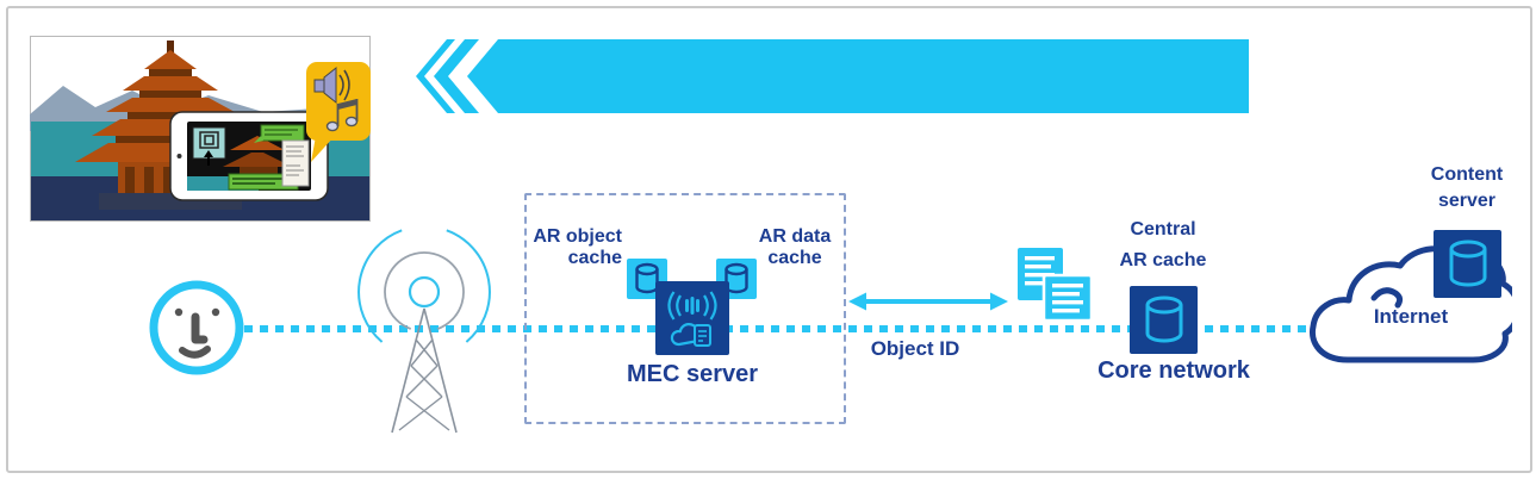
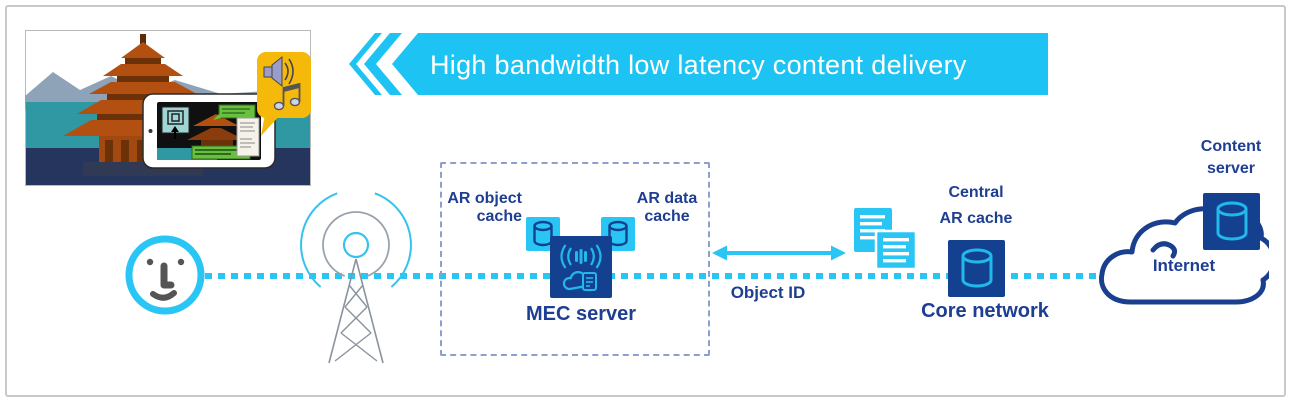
+ High bandwidth low latency content delivery
  AR object
  cache
  AR data
  cache
  MEC server
  Object ID
  Central
  AR cache
  Core network
  Internet
  Content
  server
